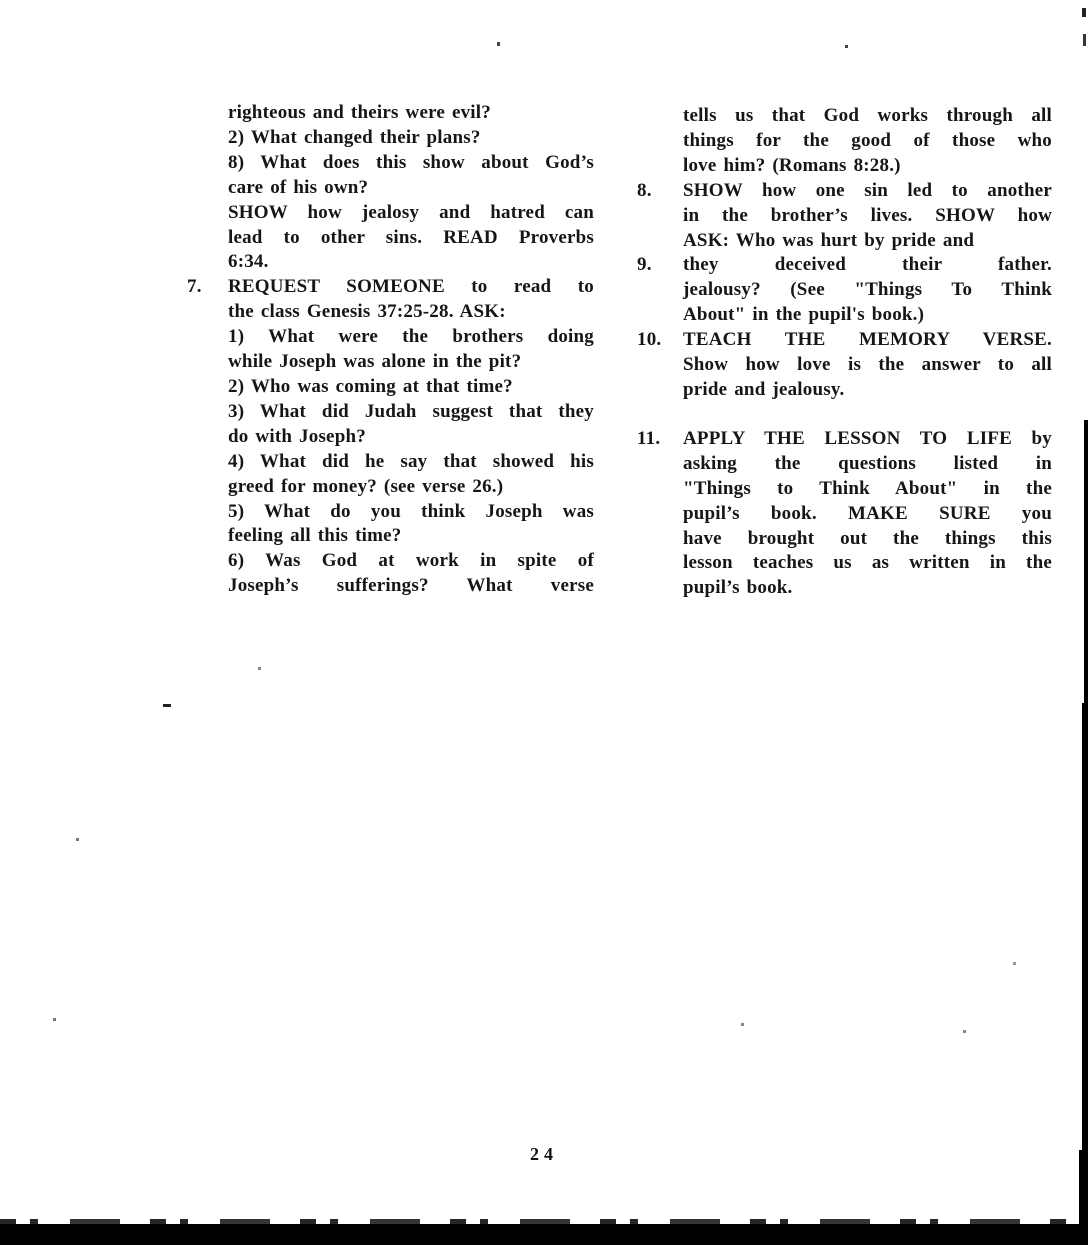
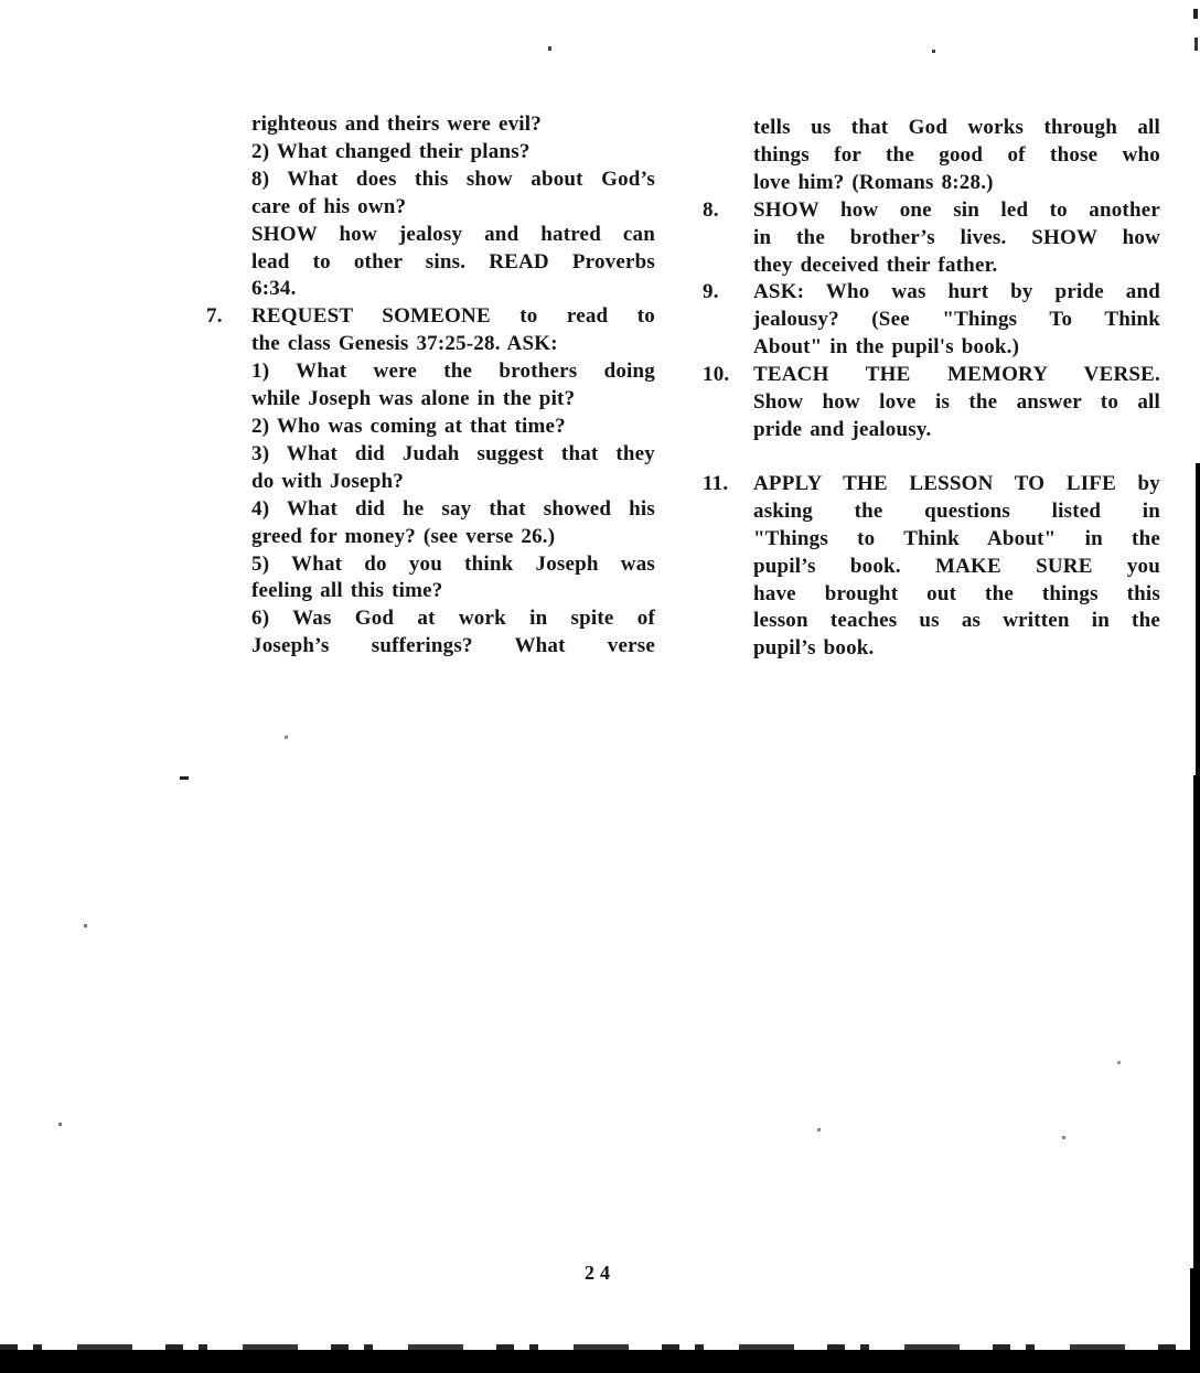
  righteous and theirs were evil?
  2) What changed their plans?
  8) What does this show about God’s
  care of his own?
  SHOW how jealosy and hatred can
  lead to other sins. READ Proverbs
  6:34.
  7.
  REQUEST SOMEONE to read to
  the class Genesis 37:25-28. ASK:
  1) What were the brothers doing
  while Joseph was alone in the pit?
  2) Who was coming at that time?
  3) What did Judah suggest that they
  do with Joseph?
  4) What did he say that showed his
  greed for money? (see verse 26.)
  5) What do you think Joseph was
  feeling all this time?
  6) Was God at work in spite of
  Joseph’s sufferings? What verse
  tells us that God works through all
  things for the good of those who
  love him? (Romans 8:28.)
  8.
  SHOW how one sin led to another
  in the brother’s lives. SHOW how
- ASK: Who was hurt by pride and
+ they deceived their father.
  9.
- they deceived their father.
+ ASK: Who was hurt by pride and
  jealousy? (See "Things To Think
  About" in the pupil's book.)
  10.
  TEACH THE MEMORY VERSE.
  Show how love is the answer to all
  pride and jealousy.
  11.
  APPLY THE LESSON TO LIFE by
  asking the questions listed in
  "Things to Think About" in the
  pupil’s book. MAKE SURE you
  have brought out the things this
  lesson teaches us as written in the
  pupil’s book.
  24
